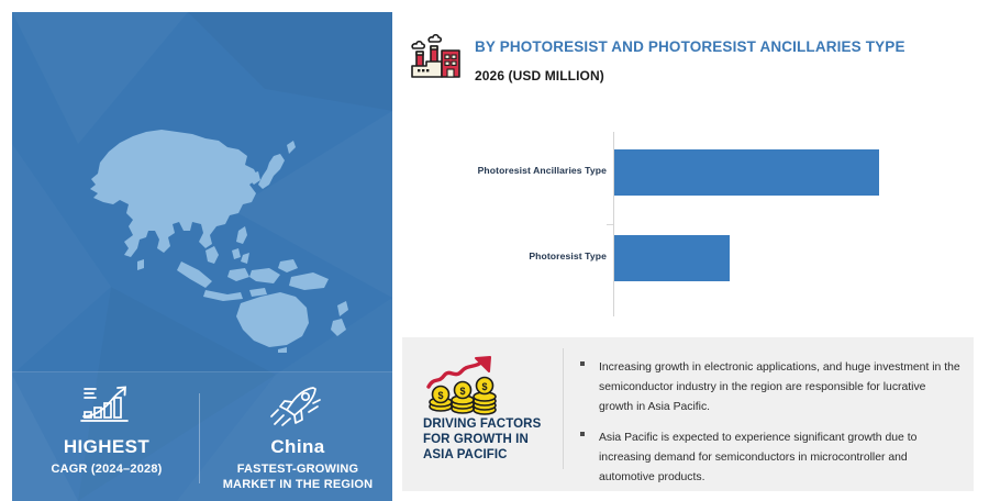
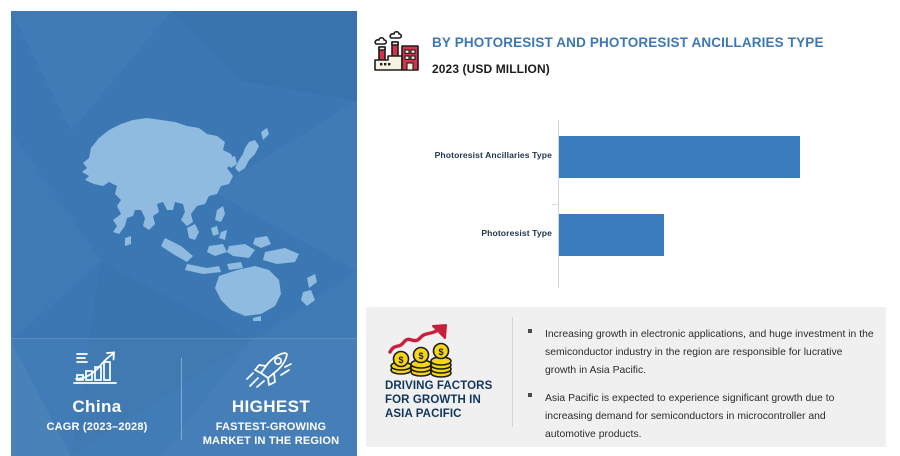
- HIGHEST
+ China
- CAGR (2024–2028)
+ CAGR (2023–2028)
- China
+ HIGHEST
  FASTEST-GROWING
  MARKET IN THE REGION
  BY PHOTORESIST AND PHOTORESIST ANCILLARIES TYPE
- 2026 (USD MILLION)
+ 2023 (USD MILLION)
  Photoresist Ancillaries Type
  Photoresist Type
  $
  $
  $
  DRIVING FACTORS
  FOR GROWTH IN
  ASIA PACIFIC
  Increasing growth in electronic applications, and huge investment in the semiconductor industry in the region are responsible for lucrative growth in Asia Pacific.
  Asia Pacific is expected to experience significant growth due to increasing demand for semiconductors in microcontroller and automotive products.
